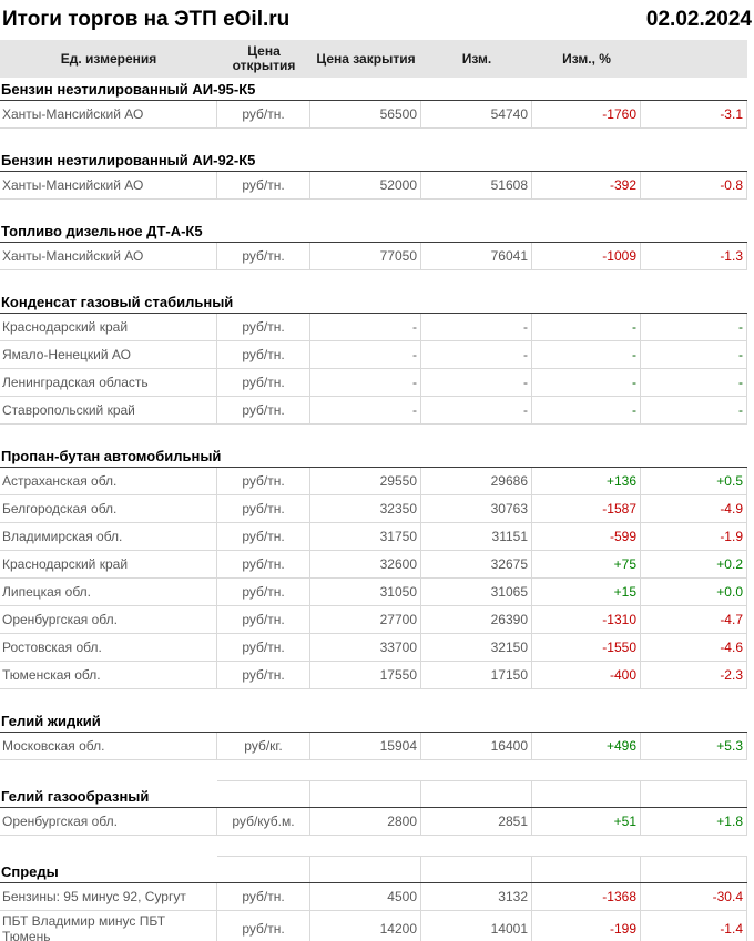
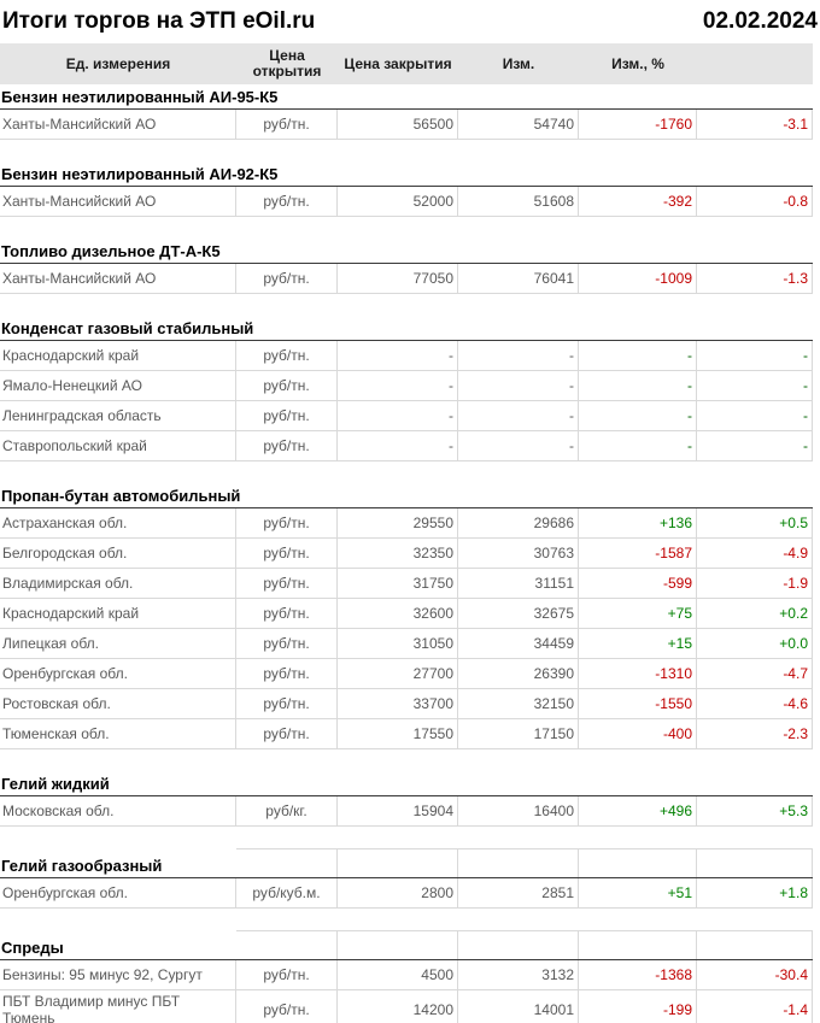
  Итоги торгов на ЭТП eOil.ru
  02.02.2024
  Ед. измерения
  Цена открытия
  Цена закрытия
  Изм.
  Изм., %
  Бензин неэтилированный АИ-95-К5
  Ханты-Мансийский АО
  руб/тн.
  56500
  54740
  -1760
  -3.1
  Бензин неэтилированный АИ-92-К5
  Ханты-Мансийский АО
  руб/тн.
  52000
  51608
  -392
  -0.8
  Топливо дизельное ДТ-А-К5
  Ханты-Мансийский АО
  руб/тн.
  77050
  76041
  -1009
  -1.3
  Конденсат газовый стабильный
  Краснодарский край
  руб/тн.
  -
  -
  -
  -
  Ямало-Ненецкий АО
  руб/тн.
  -
  -
  -
  -
  Ленинградская область
  руб/тн.
  -
  -
  -
  -
  Ставропольский край
  руб/тн.
  -
  -
  -
  -
  Пропан-бутан автомобильный
  Астраханская обл.
  руб/тн.
  29550
  29686
  +136
  +0.5
  Белгородская обл.
  руб/тн.
  32350
  30763
  -1587
  -4.9
  Владимирская обл.
  руб/тн.
  31750
  31151
  -599
  -1.9
  Краснодарский край
  руб/тн.
  32600
  32675
  +75
  +0.2
  Липецкая обл.
  руб/тн.
  31050
- 31065
+ 34459
  +15
  +0.0
  Оренбургская обл.
  руб/тн.
  27700
  26390
  -1310
  -4.7
  Ростовская обл.
  руб/тн.
  33700
  32150
  -1550
  -4.6
  Тюменская обл.
  руб/тн.
  17550
  17150
  -400
  -2.3
  Гелий жидкий
  Московская обл.
  руб/кг.
  15904
  16400
  +496
  +5.3
  Гелий газообразный
  Оренбургская обл.
  руб/куб.м.
  2800
  2851
  +51
  +1.8
  Спреды
  Бензины: 95 минус 92, Сургут
  руб/тн.
  4500
  3132
  -1368
  -30.4
  ПБТ Владимир минус ПБТ Тюмень
  руб/тн.
  14200
  14001
  -199
  -1.4
